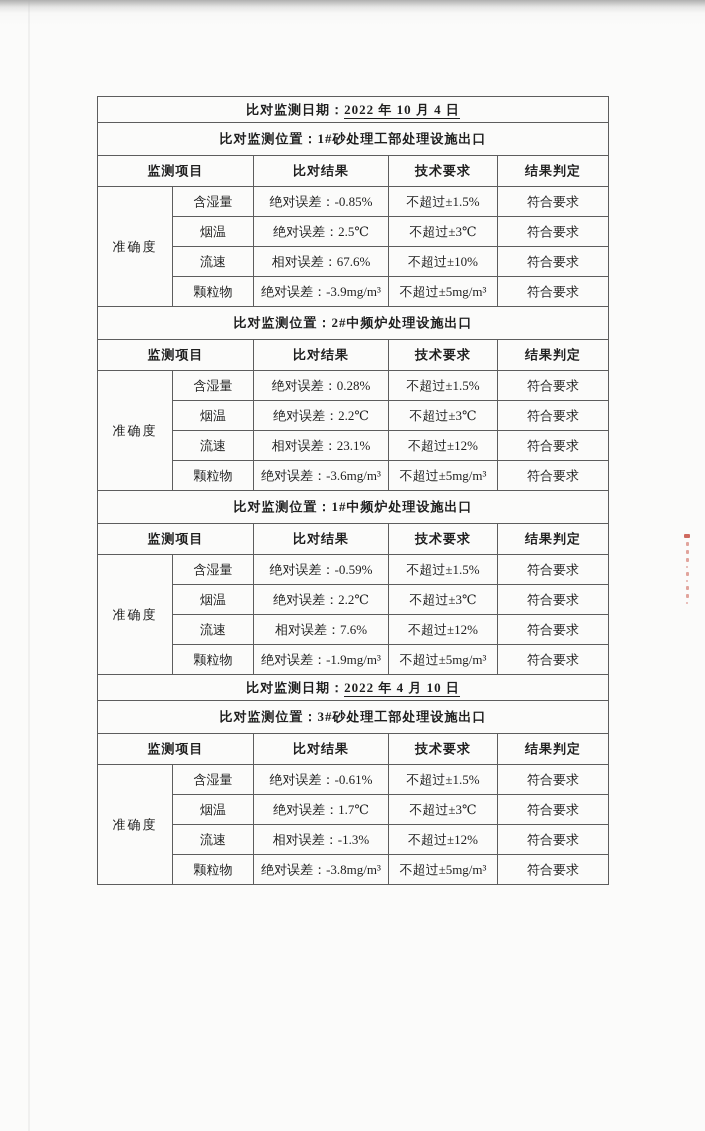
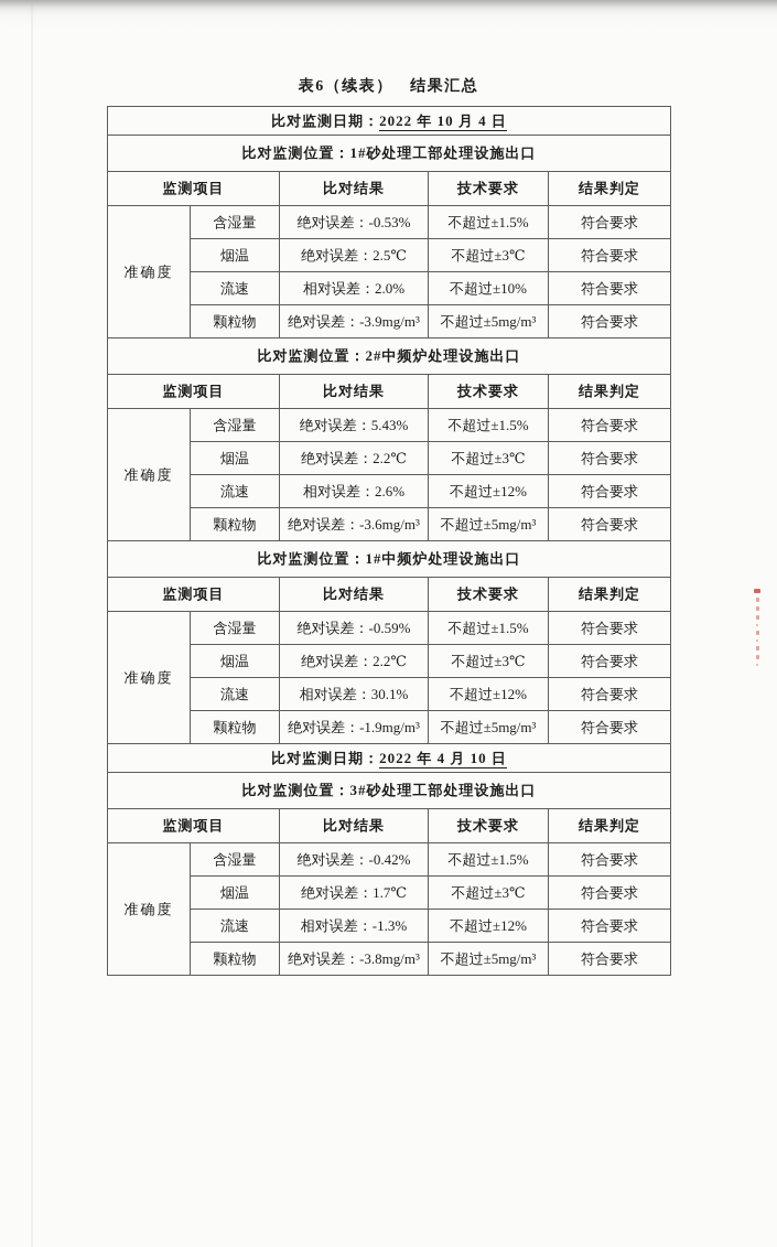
+ 表6（续表） 结果汇总
  比对监测日期：2022 年 10 月 4 日
  比对监测位置：1#砂处理工部处理设施出口
  监测项目	比对结果	技术要求	结果判定
- 准确度	含湿量	绝对误差：-0.85%	不超过±1.5%	符合要求
+ 准确度	含湿量	绝对误差：-0.53%	不超过±1.5%	符合要求
  烟温	绝对误差：2.5℃	不超过±3℃	符合要求
- 流速	相对误差：67.6%	不超过±10%	符合要求
+ 流速	相对误差：2.0%	不超过±10%	符合要求
  颗粒物	绝对误差：-3.9mg/m³	不超过±5mg/m³	符合要求
  比对监测位置：2#中频炉处理设施出口
  监测项目	比对结果	技术要求	结果判定
- 准确度	含湿量	绝对误差：0.28%	不超过±1.5%	符合要求
+ 准确度	含湿量	绝对误差：5.43%	不超过±1.5%	符合要求
  烟温	绝对误差：2.2℃	不超过±3℃	符合要求
- 流速	相对误差：23.1%	不超过±12%	符合要求
+ 流速	相对误差：2.6%	不超过±12%	符合要求
  颗粒物	绝对误差：-3.6mg/m³	不超过±5mg/m³	符合要求
  比对监测位置：1#中频炉处理设施出口
  监测项目	比对结果	技术要求	结果判定
  准确度	含湿量	绝对误差：-0.59%	不超过±1.5%	符合要求
  烟温	绝对误差：2.2℃	不超过±3℃	符合要求
- 流速	相对误差：7.6%	不超过±12%	符合要求
+ 流速	相对误差：30.1%	不超过±12%	符合要求
  颗粒物	绝对误差：-1.9mg/m³	不超过±5mg/m³	符合要求
  比对监测日期：2022 年 4 月 10 日
  比对监测位置：3#砂处理工部处理设施出口
  监测项目	比对结果	技术要求	结果判定
- 准确度	含湿量	绝对误差：-0.61%	不超过±1.5%	符合要求
+ 准确度	含湿量	绝对误差：-0.42%	不超过±1.5%	符合要求
  烟温	绝对误差：1.7℃	不超过±3℃	符合要求
  流速	相对误差：-1.3%	不超过±12%	符合要求
  颗粒物	绝对误差：-3.8mg/m³	不超过±5mg/m³	符合要求
